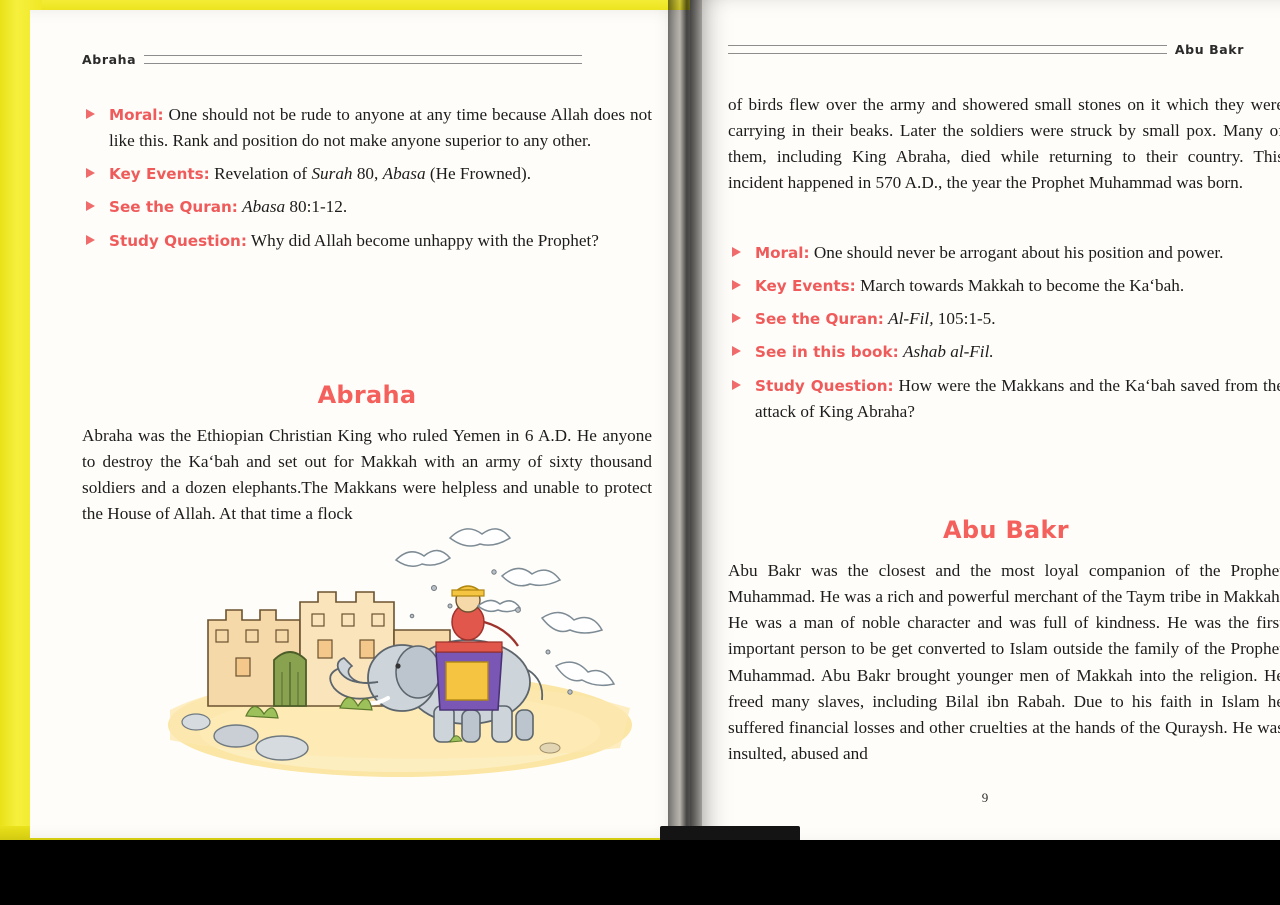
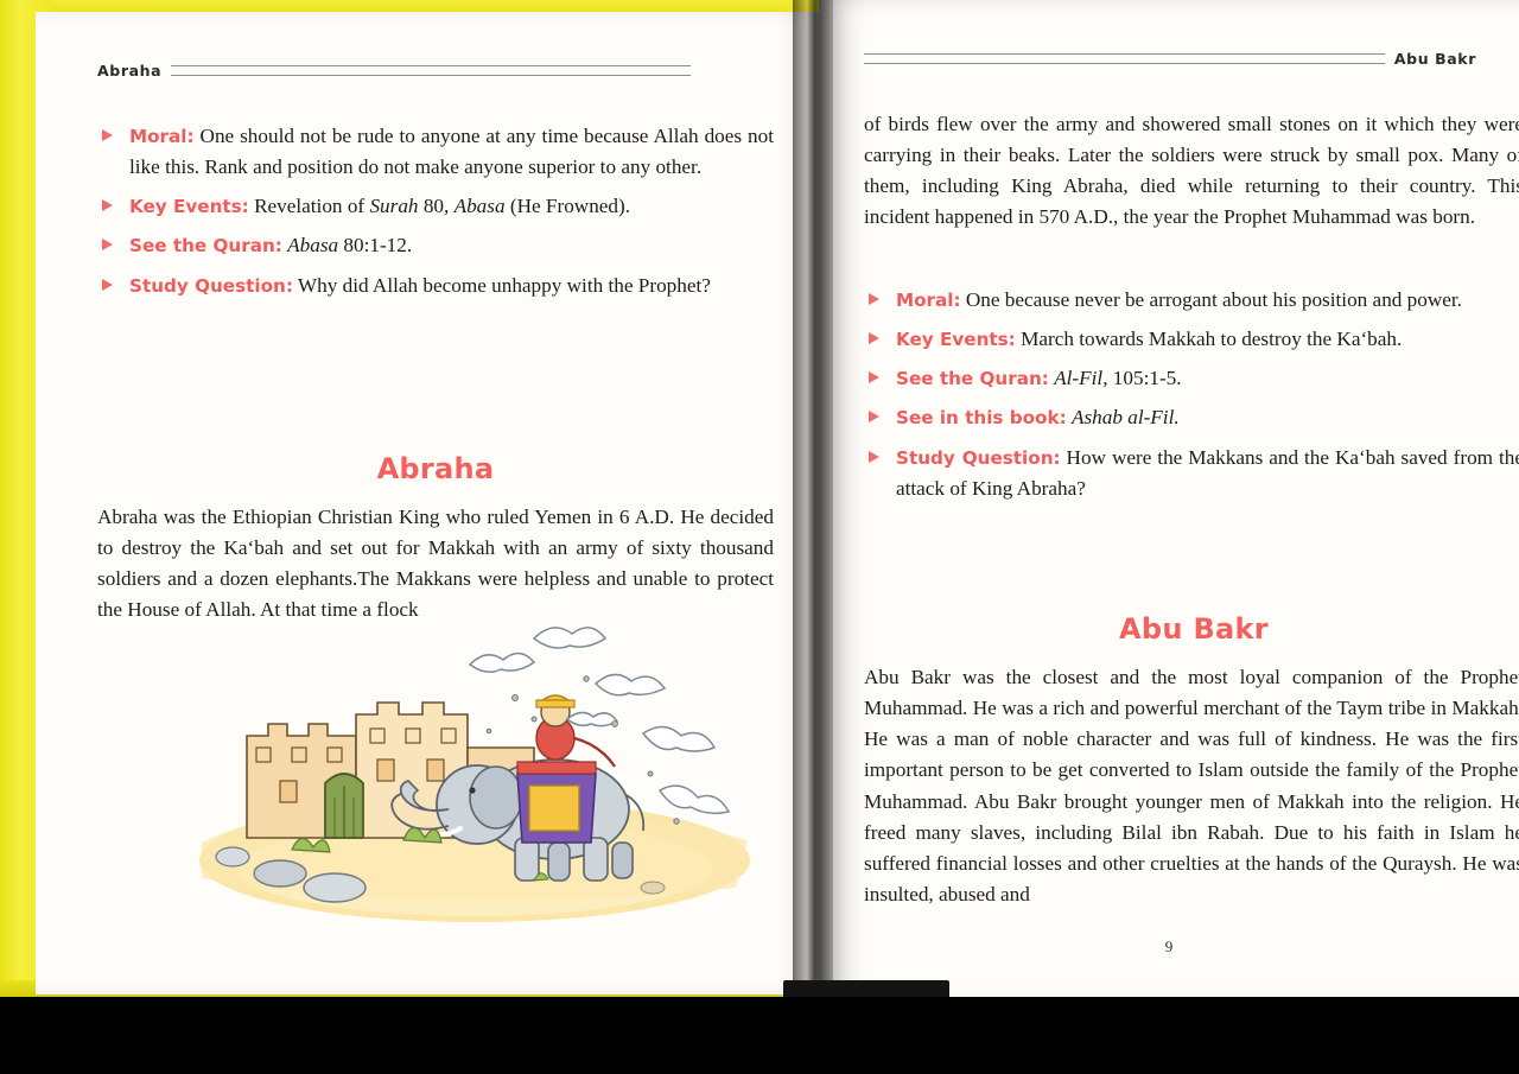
  Abraha
  Moral: One should not be rude to anyone at any time because Allah does not like this. Rank and position do not make anyone superior to any other.
  Key Events: Revelation of Surah 80, Abasa (He Frowned).
  See the Quran: Abasa 80:1-12.
  Study Question: Why did Allah become unhappy with the Prophet?
  Abraha
- Abraha was the Ethiopian Christian King who ruled Yemen in 6 A.D. He anyone to destroy the Ka‘bah and set out for Makkah with an army of sixty thousand soldiers and a dozen elephants.The Makkans were helpless and unable to protect the House of Allah. At that time a flock
+ Abraha was the Ethiopian Christian King who ruled Yemen in 6 A.D. He decided to destroy the Ka‘bah and set out for Makkah with an army of sixty thousand soldiers and a dozen elephants.The Makkans were helpless and unable to protect the House of Allah. At that time a flock
  Abu Bakr
  of birds flew over the army and showered small stones on it which they wer carrying in their beaks. Later the soldiers were struck by small pox. Many o them, including King Abraha, died while returning to their country. Thi incident happened in 570 A.D., the year the Prophet Muhammad was born.
- Moral: One should never be arrogant about his position and power.
+ Moral: One because never be arrogant about his position and power.
- Key Events: March towards Makkah to become the Ka‘bah.
+ Key Events: March towards Makkah to destroy the Ka‘bah.
  See the Quran: Al-Fil, 105:1-5.
  See in this book: Ashab al-Fil.
  Study Question: How were the Makkans and the Ka‘bah saved from th attack of King Abraha?
  Abu Bakr
  Abu Bakr was the closest and the most loyal companion of the Prophe Muhammad. He was a rich and powerful merchant of the Taym tribe in Makkah He was a man of noble character and was full of kindness. He was the firs important person to be get converted to Islam outside the family of the Prophe Muhammad. Abu Bakr brought younger men of Makkah into the religion. H freed many slaves, including Bilal ibn Rabah. Due to his faith in Islam h suffered financial losses and other cruelties at the hands of the Quraysh. He wa insulted, abused and
  9
